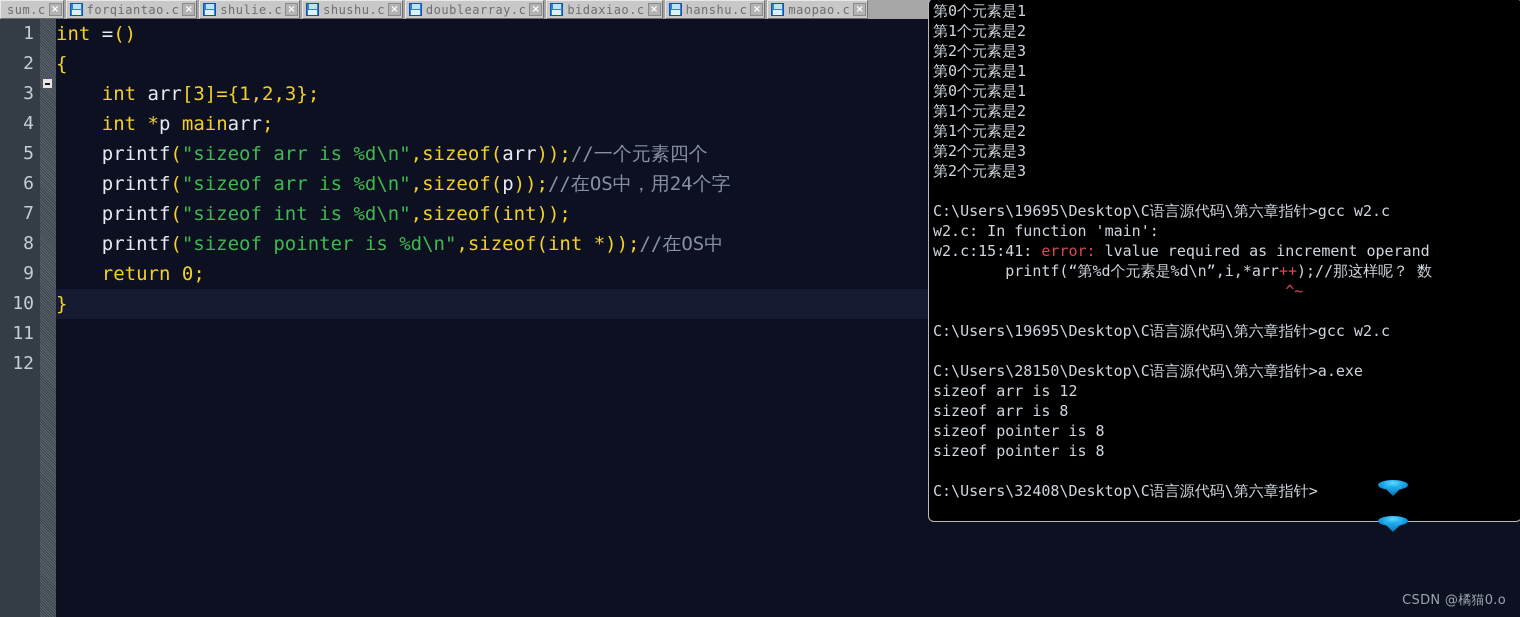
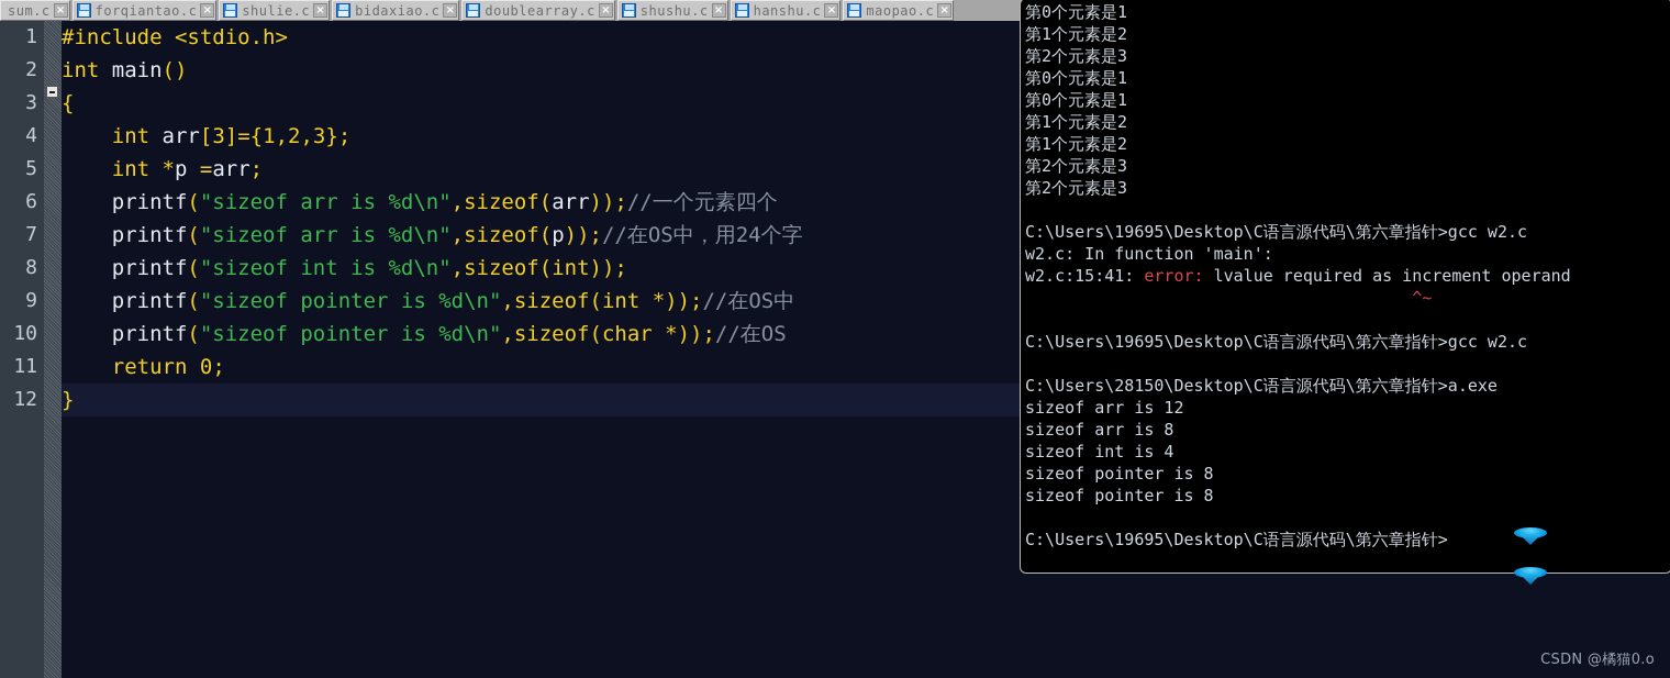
  sum.c
  ×
  forqiantao.c
  ×
  shulie.c
  ×
- shushu.c
+ bidaxiao.c
  ×
  doublearray.c
  ×
- bidaxiao.c
+ shushu.c
  ×
  hanshu.c
  ×
  maopao.c
  ×
  1
  2
  3
  4
  5
  6
  7
  8
  9
  10
  11
  12
+ #include <stdio.h>
- int =()
+ int main()
  {
  int arr[3]={1,2,3};
- int *p mainarr;
+ int *p =arr;
  printf("sizeof arr is %d\n",sizeof(arr));//一个元素四个
  printf("sizeof arr is %d\n",sizeof(p));//在OS中，用24个字
  printf("sizeof int is %d\n",sizeof(int));
  printf("sizeof pointer is %d\n",sizeof(int *));//在OS中
+ printf("sizeof pointer is %d\n",sizeof(char *));//在OS
  return 0;
  }
  第0个元素是1
  第1个元素是2
  第2个元素是3
  第0个元素是1
  第0个元素是1
  第1个元素是2
  第1个元素是2
  第2个元素是3
  第2个元素是3
  C:\Users\19695\Desktop\C语言源代码\第六章指针>gcc w2.c
  w2.c: In function 'main':
  w2.c:15:41: error: lvalue required as increment operand
- printf(“第%d个元素是%d\n”,i,*arr++);//那这样呢？ 数
  ^~
  C:\Users\19695\Desktop\C语言源代码\第六章指针>gcc w2.c
  C:\Users\28150\Desktop\C语言源代码\第六章指针>a.exe
  sizeof arr is 12
  sizeof arr is 8
+ sizeof int is 4
  sizeof pointer is 8
  sizeof pointer is 8
- C:\Users\32408\Desktop\C语言源代码\第六章指针>
+ C:\Users\19695\Desktop\C语言源代码\第六章指针>
  CSDN @橘猫0.o
